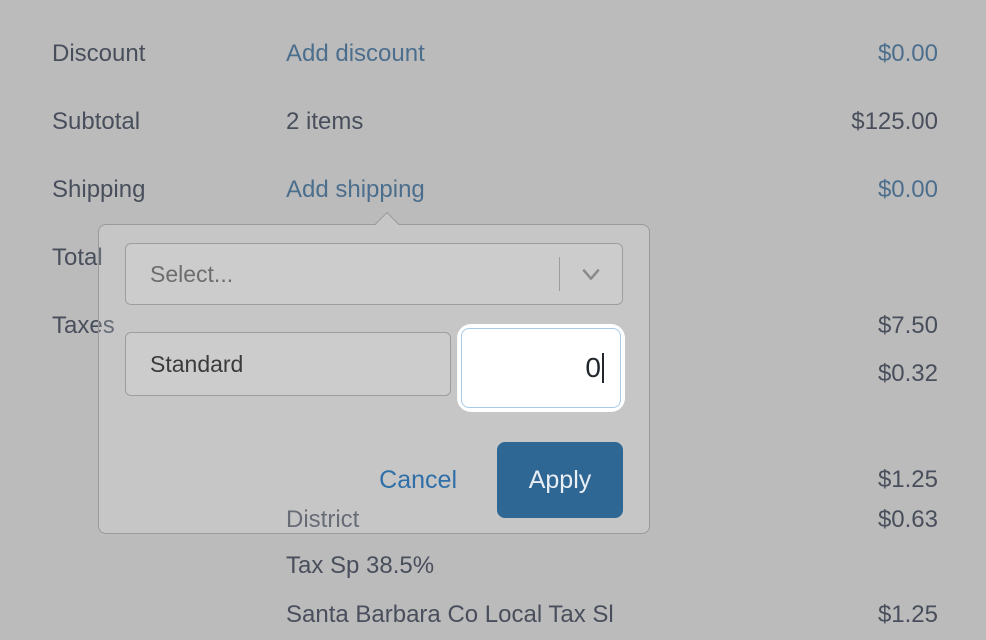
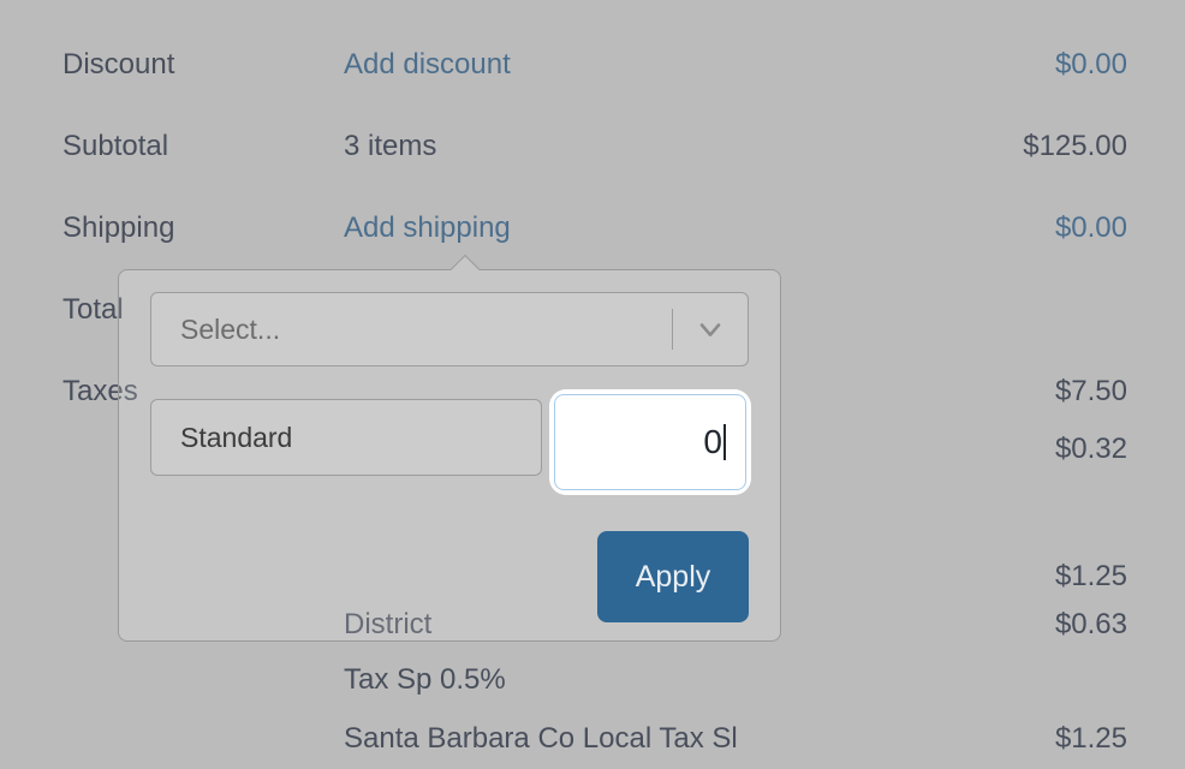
  Discount
  Add discount
  $0.00
  Subtotal
- 2 items
+ 3 items
  $125.00
  Shipping
  Add shipping
  $0.00
  Total
  Taxes
  $7.50
  $0.32
  $1.25
  District
  $0.63
- Tax Sp 38.5%
+ Tax Sp 0.5%
  Santa Barbara Co Local Tax Sl
  $1.25
  Select...
  Standard
  0
- Cancel
  Apply
